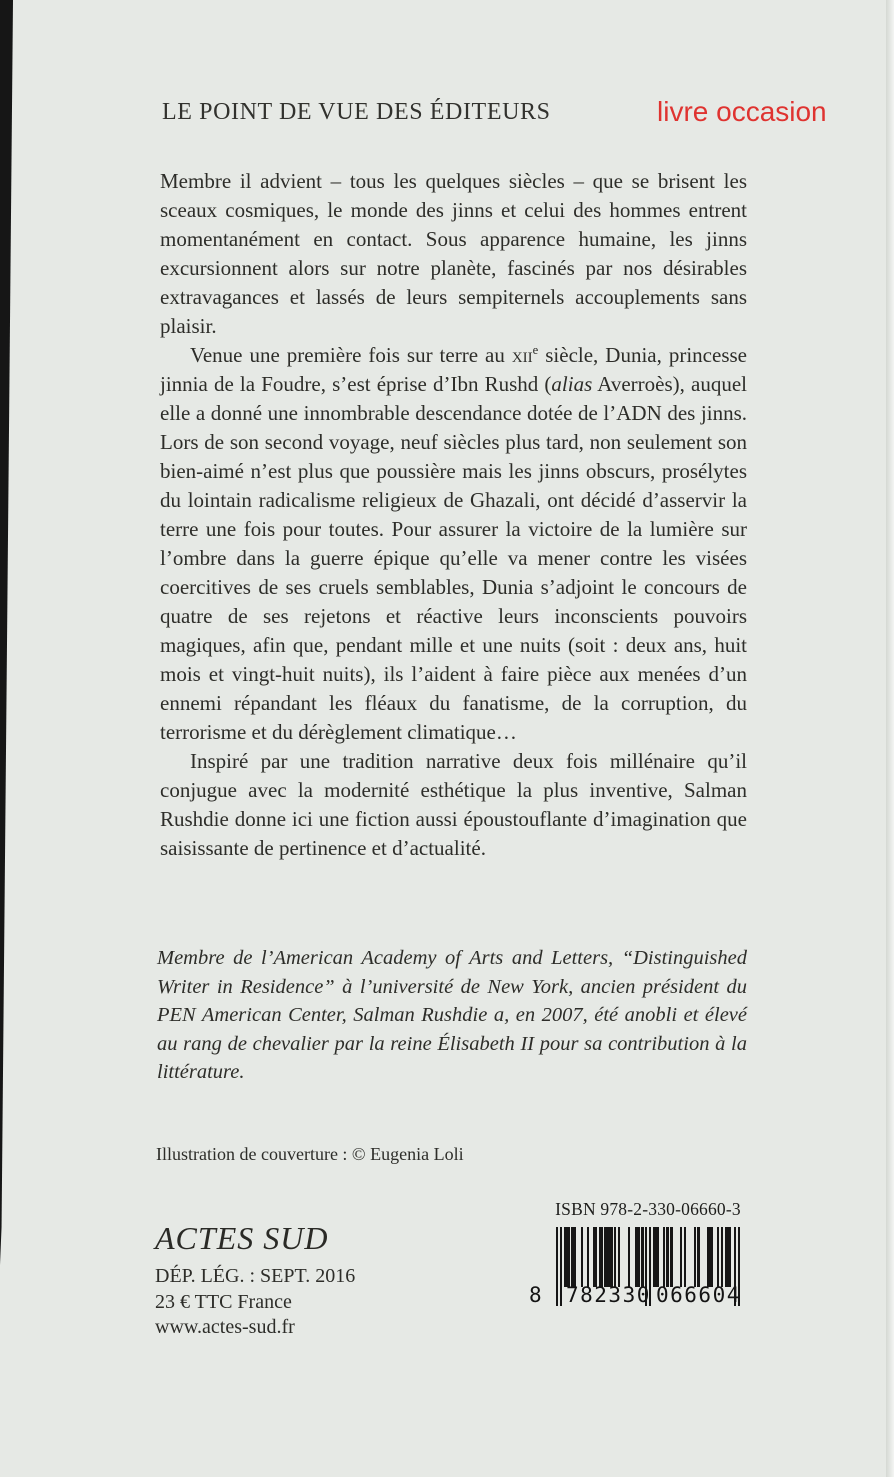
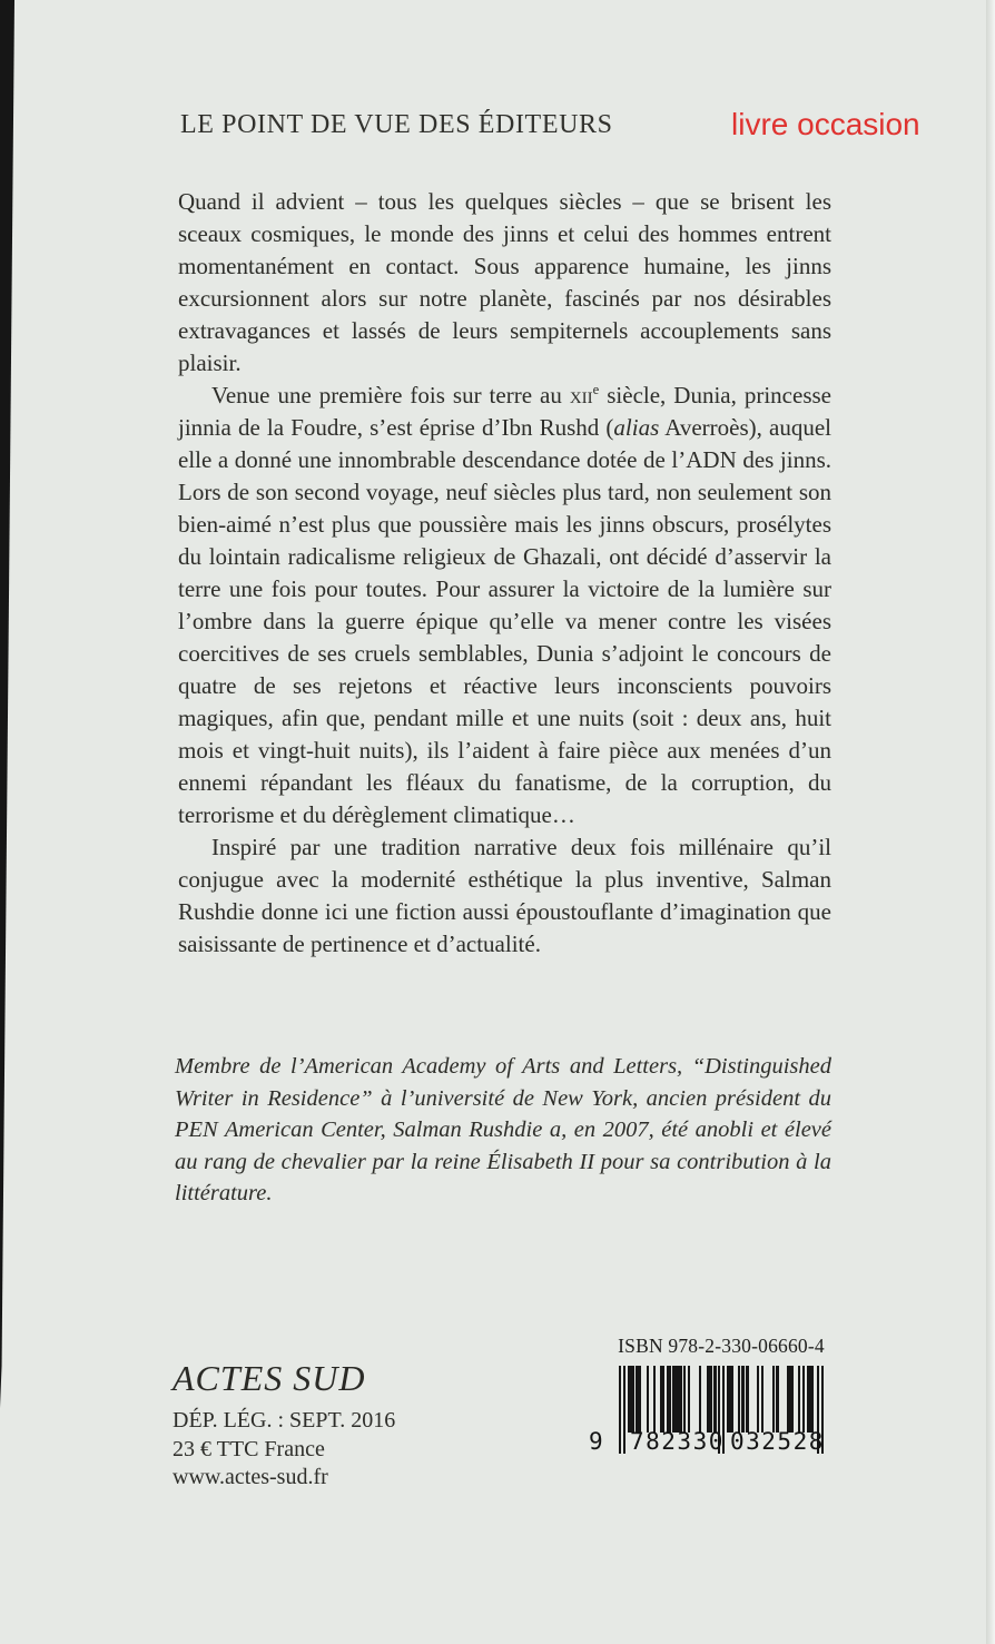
  livre occasion
  LE POINT DE VUE DES ÉDITEURS
- Membre il advient – tous les quelques siècles – que se brisent les sceaux cosmiques, le monde des jinns et celui des hommes entrent momentanément en contact. Sous apparence humaine, les jinns excursionnent alors sur notre planète, fascinés par nos désirables extravagances et lassés de leurs sempiternels accouplements sans plaisir.
+ Quand il advient – tous les quelques siècles – que se brisent les sceaux cosmiques, le monde des jinns et celui des hommes entrent momentanément en contact. Sous apparence humaine, les jinns excursionnent alors sur notre planète, fascinés par nos désirables extravagances et lassés de leurs sempiternels accouplements sans plaisir.
  Venue une première fois sur terre au xiie siècle, Dunia, princesse jinnia de la Foudre, s’est éprise d’Ibn Rushd (alias Averroès), auquel elle a donné une innombrable descendance dotée de l’ADN des jinns. Lors de son second voyage, neuf siècles plus tard, non seulement son bien-aimé n’est plus que poussière mais les jinns obscurs, prosélytes du lointain radicalisme religieux de Ghazali, ont décidé d’asservir la terre une fois pour toutes. Pour assurer la victoire de la lumière sur l’ombre dans la guerre épique qu’elle va mener contre les visées coercitives de ses cruels semblables, Dunia s’adjoint le concours de quatre de ses rejetons et réactive leurs inconscients pouvoirs magiques, afin que, pendant mille et une nuits (soit : deux ans, huit mois et vingt-huit nuits), ils l’aident à faire pièce aux menées d’un ennemi répandant les fléaux du fanatisme, de la corruption, du terrorisme et du dérèglement climatique…
  Inspiré par une tradition narrative deux fois millénaire qu’il conjugue avec la modernité esthétique la plus inventive, Salman Rushdie donne ici une fiction aussi époustouflante d’imagination que saisissante de pertinence et d’actualité.
  Membre de l’American Academy of Arts and Letters, “Distinguished Writer in Residence” à l’université de New York, ancien président du PEN American Center, Salman Rushdie a, en 2007, été anobli et élevé au rang de chevalier par la reine Élisabeth II pour sa contribution à la littérature.
- Illustration de couverture : © Eugenia Loli
  ACTES SUD
  DÉP. LÉG. : SEPT. 2016
  23 € TTC France
  www.actes-sud.fr
- ISBN 978-2-330-06660-3
+ ISBN 978-2-330-06660-4
- 8
+ 9
  782330
- 066604
+ 032528
